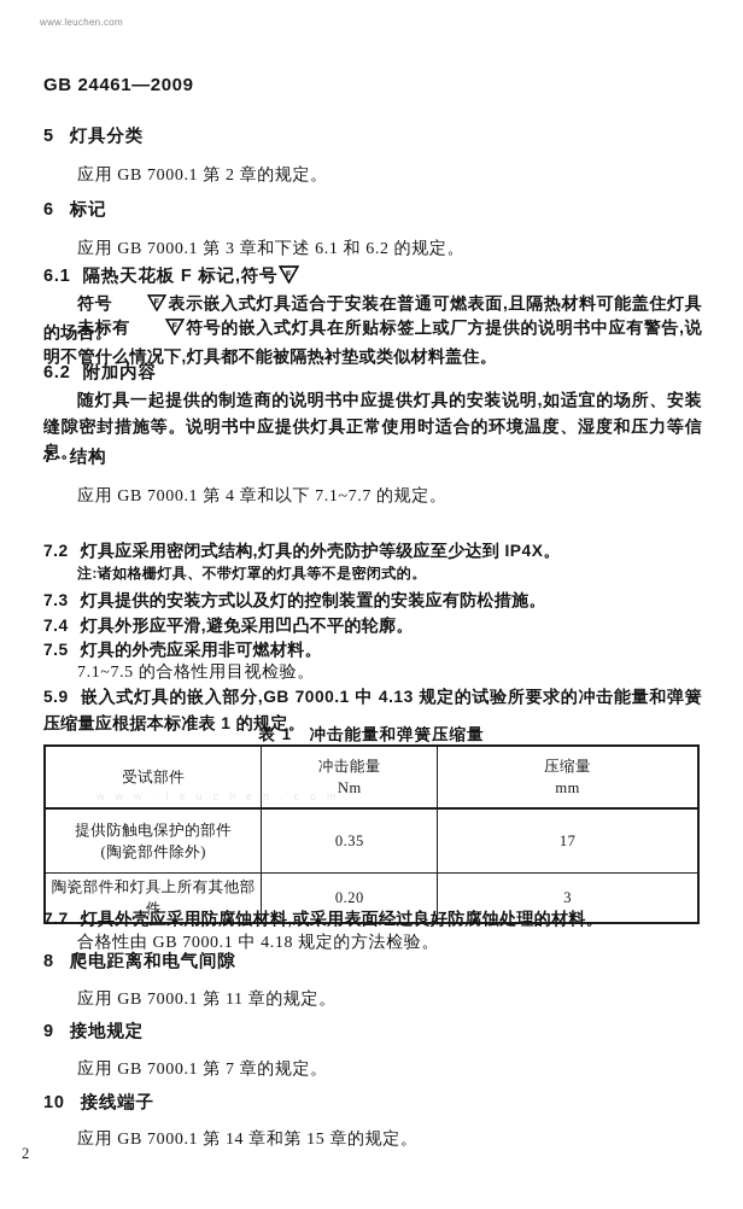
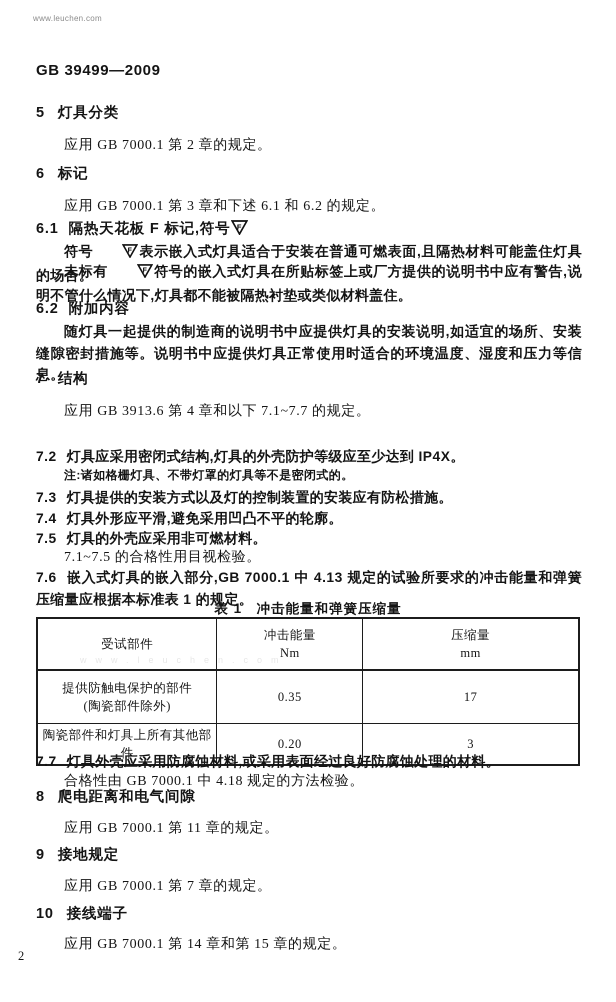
  www.leuchen.com
- GB 24461—2009
+ GB 39499—2009
  5 灯具分类
  应用 GB 7000.1 第 2 章的规定。
  6 标记
  应用 GB 7000.1 第 3 章和下述 6.1 和 6.2 的规定。
  6.1 隔热天花板 F 标记,符号
  F
  符号
  表示嵌入式灯具适合于安装在普通可燃表面,且隔热材料可能盖住灯具的场合。
  未标有
  符号的嵌入式灯具在所贴标签上或厂方提供的说明书中应有警告,说明不管什么情况下,灯具都不能被隔热衬垫或类似材料盖住。
  6.2 附加内容
  随灯具一起提供的制造商的说明书中应提供灯具的安装说明,如适宜的场所、安装缝隙密封措施等。说明书中应提供灯具正常使用时适合的环境温度、湿度和压力等信息。
  7 结构
- 应用 GB 7000.1 第 4 章和以下 7.1~7.7 的规定。
+ 应用 GB 3913.6 第 4 章和以下 7.1~7.7 的规定。
  7.2 灯具应采用密闭式结构,灯具的外壳防护等级应至少达到 IP4X。
  注:诸如格栅灯具、不带灯罩的灯具等不是密闭式的。
  7.3 灯具提供的安装方式以及灯的控制装置的安装应有防松措施。
  7.4 灯具外形应平滑,避免采用凹凸不平的轮廓。
  7.5 灯具的外壳应采用非可燃材料。
  7.1~7.5 的合格性用目视检验。
- 5.9 嵌入式灯具的嵌入部分,GB 7000.1 中 4.13 规定的试验所要求的冲击能量和弹簧压缩量应根据本标准表 1 的规定。
+ 7.6 嵌入式灯具的嵌入部分,GB 7000.1 中 4.13 规定的试验所要求的冲击能量和弹簧压缩量应根据本标准表 1 的规定。
  表 1 冲击能量和弹簧压缩量
  受试部件	冲击能量 Nm	压缩量 mm
  提供防触电保护的部件 (陶瓷部件除外)	0.35	17
  陶瓷部件和灯具上所有其他部件	0.20	3
  www.leuchen.com
  7.7 灯具外壳应采用防腐蚀材料,或采用表面经过良好防腐蚀处理的材料。
  合格性由 GB 7000.1 中 4.18 规定的方法检验。
  8 爬电距离和电气间隙
  应用 GB 7000.1 第 11 章的规定。
  9 接地规定
  应用 GB 7000.1 第 7 章的规定。
  10 接线端子
  应用 GB 7000.1 第 14 章和第 15 章的规定。
  2
